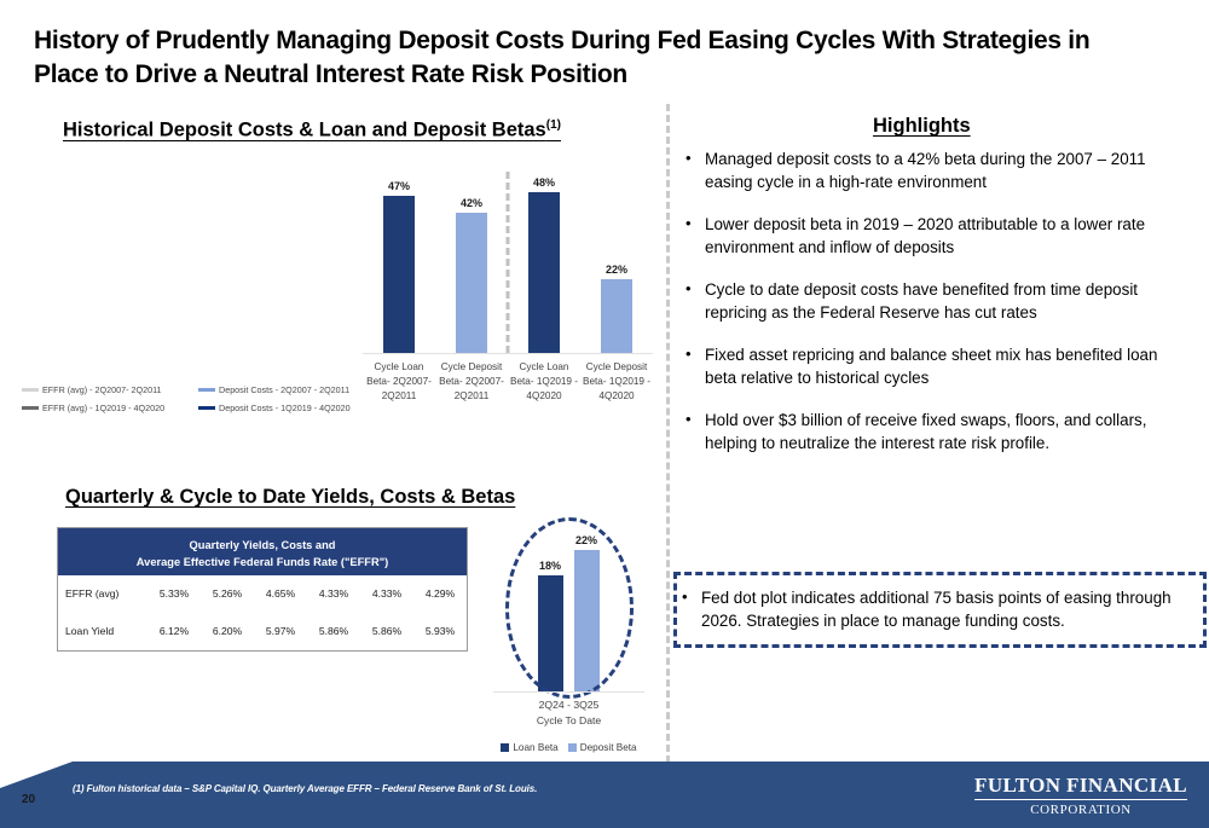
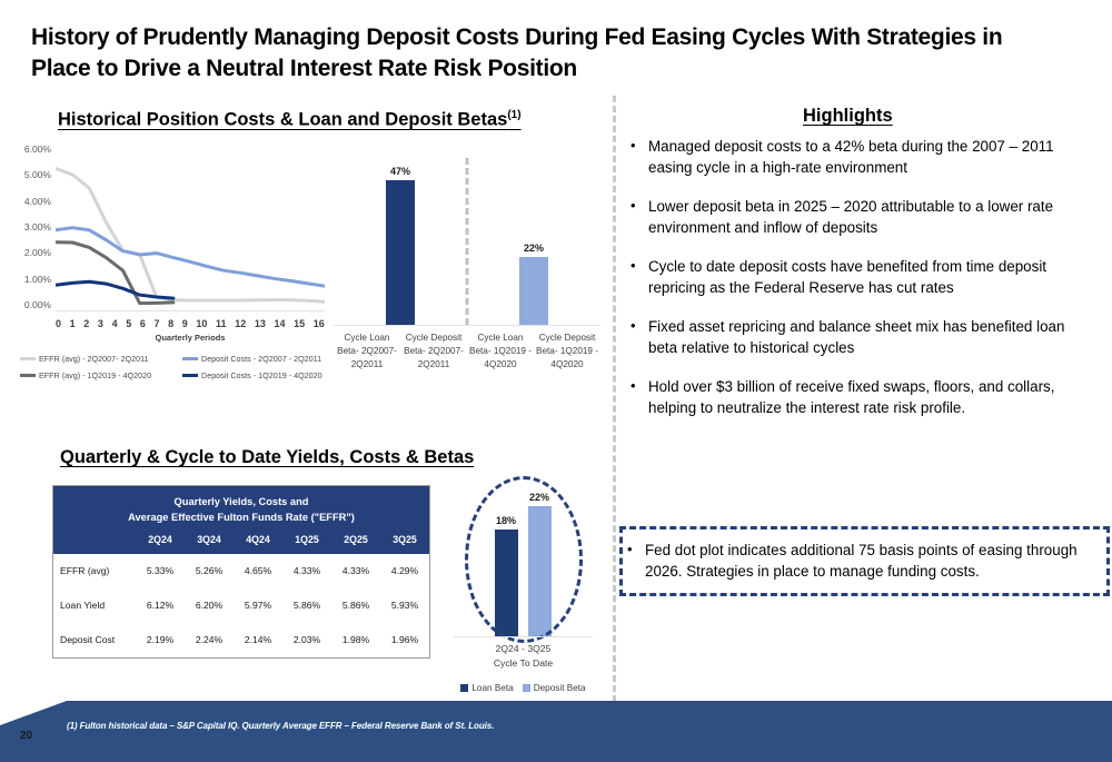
  History of Prudently Managing Deposit Costs During Fed Easing Cycles With Strategies in Place to Drive a Neutral Interest Rate Risk Position
- Historical Deposit Costs & Loan and Deposit Betas(1)
+ Historical Position Costs & Loan and Deposit Betas(1)
+ 0
+ 1
+ 2
+ 3
+ 4
+ 5
+ 6
+ 7
+ 8
+ 9
+ 10
+ 11
+ 12
+ 13
+ 14
+ 15
+ 16
+ Quarterly Periods
+ 6.00%
+ 5.00%
+ 4.00%
+ 3.00%
+ 2.00%
+ 1.00%
+ 0.00%
  EFFR (avg) - 2Q2007- 2Q2011
  Deposit Costs - 2Q2007 - 2Q2011
  EFFR (avg) - 1Q2019 - 4Q2020
  Deposit Costs - 1Q2019 - 4Q2020
  47%
- 42%
- 48%
  22%
  Cycle Loan
  Beta- 2Q2007-
  2Q2011
  Cycle Deposit
  Beta- 2Q2007-
  2Q2011
  Cycle Loan
  Beta- 1Q2019 -
  4Q2020
  Cycle Deposit
  Beta- 1Q2019 -
  4Q2020
  Quarterly & Cycle to Date Yields, Costs & Betas
  Quarterly Yields, Costs and
- Average Effective Federal Funds Rate ("EFFR")
+ Average Effective Fulton Funds Rate ("EFFR")
+ 2Q24
+ 3Q24
+ 4Q24
+ 1Q25
+ 2Q25
+ 3Q25
  EFFR (avg)
  5.33%
  5.26%
  4.65%
  4.33%
  4.33%
  4.29%
  Loan Yield
  6.12%
  6.20%
  5.97%
  5.86%
  5.86%
  5.93%
+ Deposit Cost
+ 2.19%
+ 2.24%
+ 2.14%
+ 2.03%
+ 1.98%
+ 1.96%
  18%
  22%
  2Q24 - 3Q25
  Cycle To Date
  Loan Beta
  Deposit Beta
  Highlights
  •
  Managed deposit costs to a 42% beta during the 2007 – 2011 easing cycle in a high-rate environment
  •
- Lower deposit beta in 2019 – 2020 attributable to a lower rate environment and inflow of deposits
+ Lower deposit beta in 2025 – 2020 attributable to a lower rate environment and inflow of deposits
  •
  Cycle to date deposit costs have benefited from time deposit repricing as the Federal Reserve has cut rates
  •
  Fixed asset repricing and balance sheet mix has benefited loan beta relative to historical cycles
  •
  Hold over $3 billion of receive fixed swaps, floors, and collars, helping to neutralize the interest rate risk profile.
  •
  Fed dot plot indicates additional 75 basis points of easing through 2026. Strategies in place to manage funding costs.
  (1) Fulton historical data – S&P Capital IQ. Quarterly Average EFFR – Federal Reserve Bank of St. Louis.
  20
- FULTON FINANCIAL
- CORPORATION
